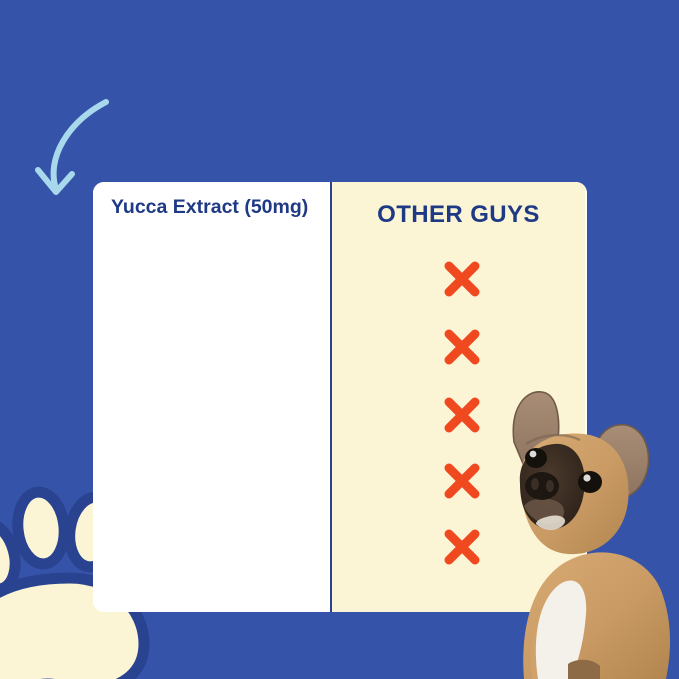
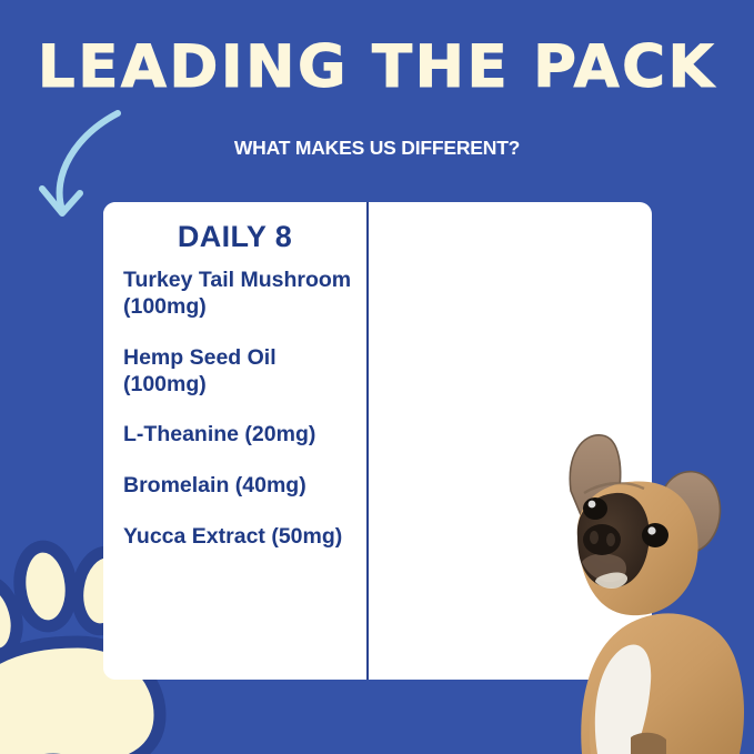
+ LEADING THE PACK
+ WHAT MAKES US DIFFERENT?
+ DAILY 8
+ Turkey Tail Mushroom (100mg)
+ Hemp Seed Oil (100mg)
+ L-Theanine (20mg)
+ Bromelain (40mg)
  Yucca Extract (50mg)
- OTHER GUYS
